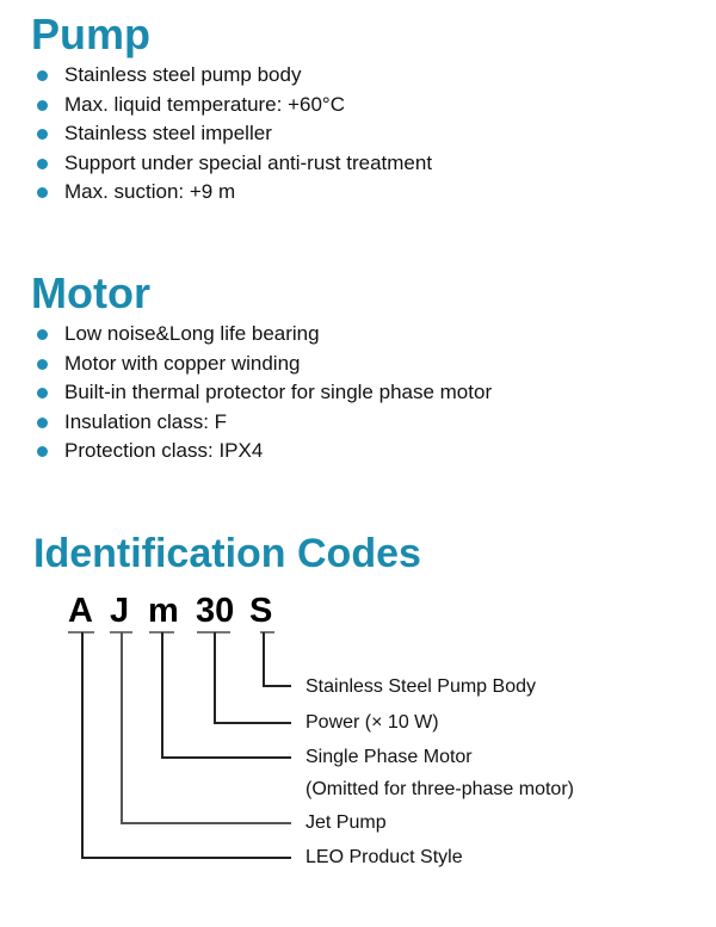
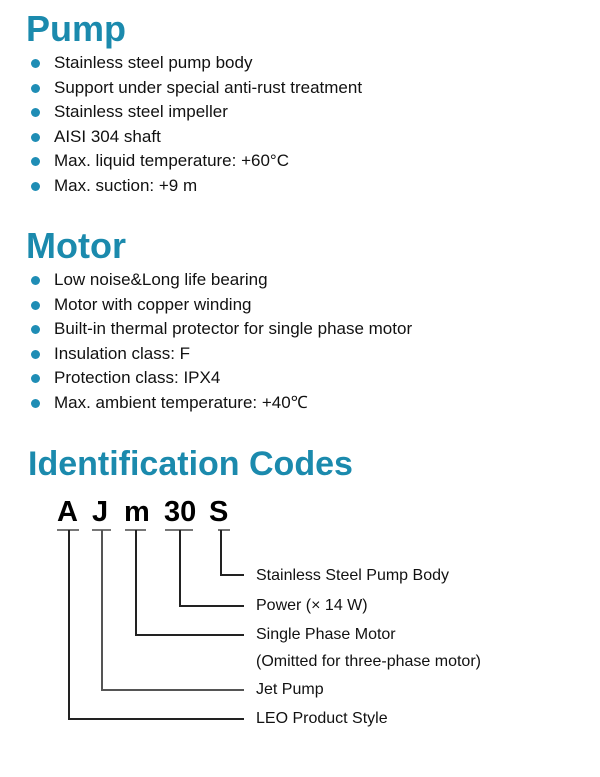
  Pump
  Stainless steel pump body
- Max. liquid temperature: +60°C
+ Support under special anti-rust treatment
  Stainless steel impeller
+ AISI 304 shaft
- Support under special anti-rust treatment
+ Max. liquid temperature: +60°C
  Max. suction: +9 m
  Motor
  Low noise&Long life bearing
  Motor with copper winding
  Built-in thermal protector for single phase motor
  Insulation class: F
  Protection class: IPX4
+ Max. ambient temperature: +40℃
  Identification Codes
  A
  J
  m
  30
  S
  Stainless Steel Pump Body
- Power (× 10 W)
+ Power (× 14 W)
  Single Phase Motor
  (Omitted for three-phase motor)
  Jet Pump
  LEO Product Style
